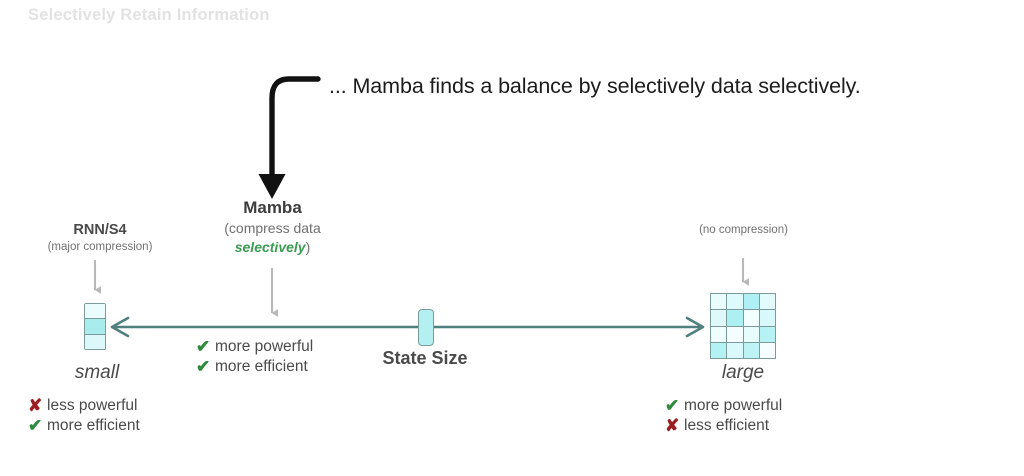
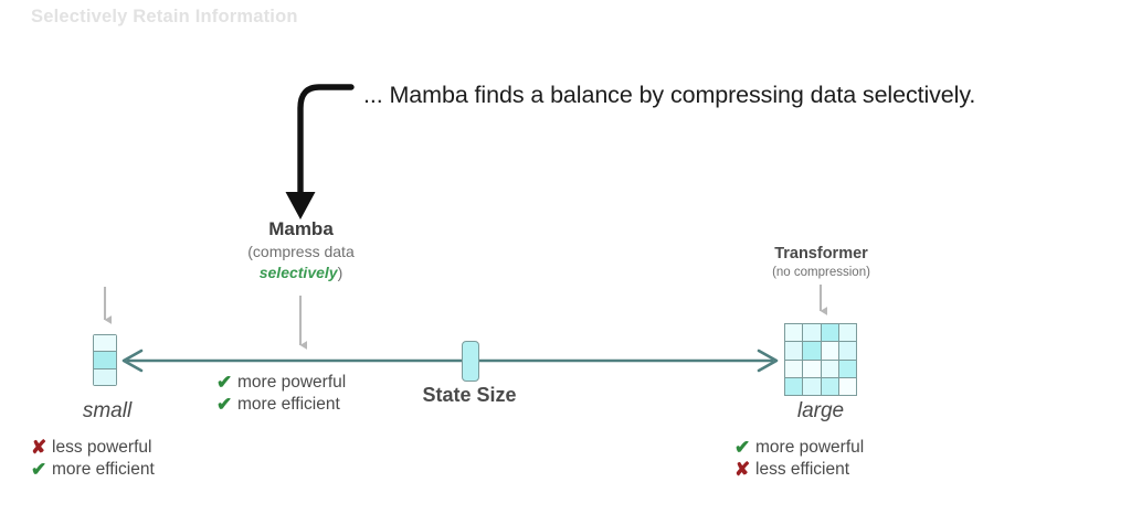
  Selectively Retain Information
- ... Mamba finds a balance by selectively data selectively.
+ ... Mamba finds a balance by compressing data selectively.
- RNN/S4
- (major compression)
  Mamba
  (compress data
  selectively)
+ Transformer
  (no compression)
  small
  large
  State Size
  ✔
  more powerful
  ✔
  more efficient
  ✘
  less powerful
  ✔
  more efficient
  ✔
  more powerful
  ✘
  less efficient
